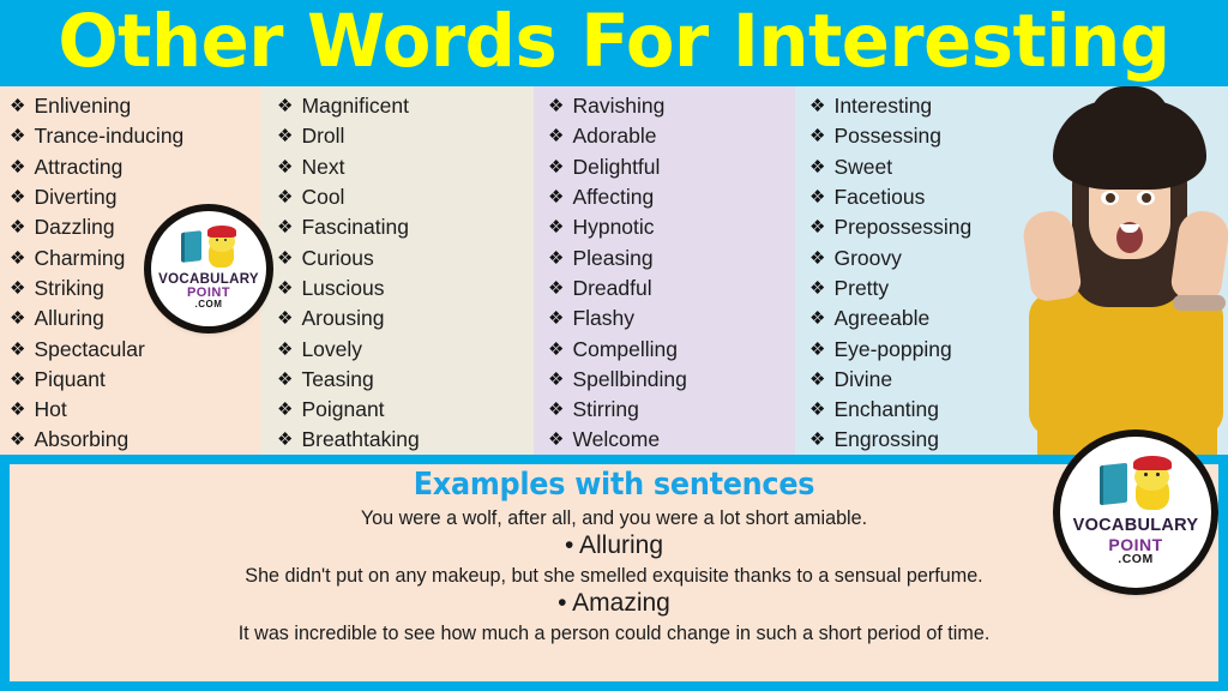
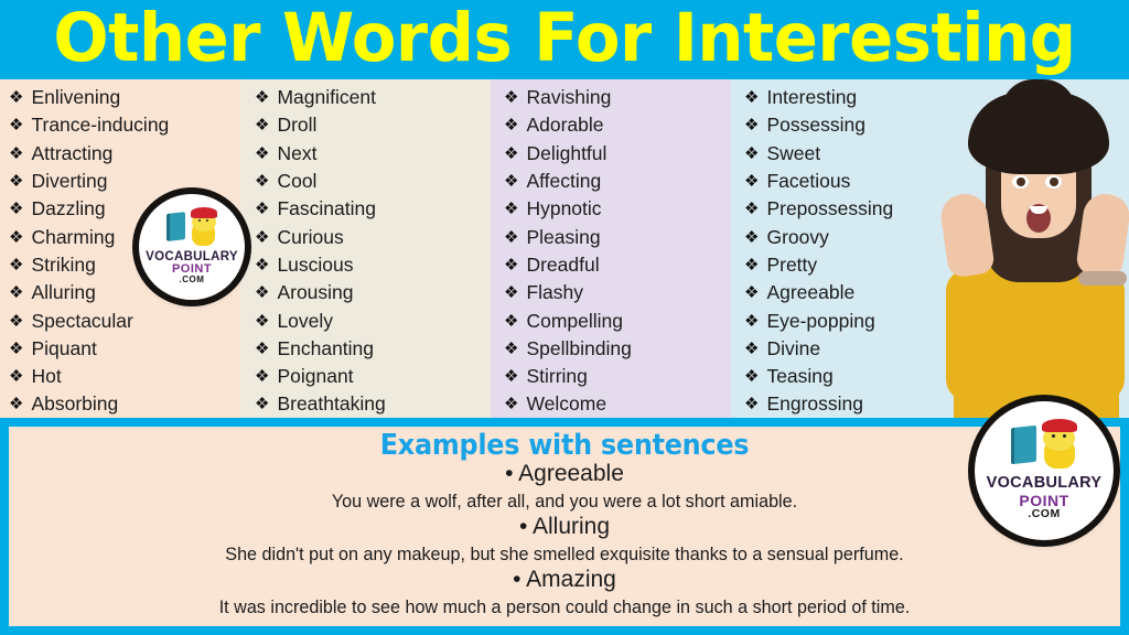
  Other Words For Interesting
  ❖
  Enlivening
  ❖
  Trance-inducing
  ❖
  Attracting
  ❖
  Diverting
  ❖
  Dazzling
  ❖
  Charming
  ❖
  Striking
  ❖
  Alluring
  ❖
  Spectacular
  ❖
  Piquant
  ❖
  Hot
  ❖
  Absorbing
  ❖
  Magnificent
  ❖
  Droll
  ❖
  Next
  ❖
  Cool
  ❖
  Fascinating
  ❖
  Curious
  ❖
  Luscious
  ❖
  Arousing
  ❖
  Lovely
  ❖
- Teasing
+ Enchanting
  ❖
  Poignant
  ❖
  Breathtaking
  ❖
  Ravishing
  ❖
  Adorable
  ❖
  Delightful
  ❖
  Affecting
  ❖
  Hypnotic
  ❖
  Pleasing
  ❖
  Dreadful
  ❖
  Flashy
  ❖
  Compelling
  ❖
  Spellbinding
  ❖
  Stirring
  ❖
  Welcome
  ❖
  Interesting
  ❖
  Possessing
  ❖
  Sweet
  ❖
  Facetious
  ❖
  Prepossessing
  ❖
  Groovy
  ❖
  Pretty
  ❖
  Agreeable
  ❖
  Eye-popping
  ❖
  Divine
  ❖
- Enchanting
+ Teasing
  ❖
  Engrossing
  VOCABULARY
  POINT
  .COM
  Examples with sentences
+ • Agreeable
  You were a wolf, after all, and you were a lot short amiable.
  • Alluring
  She didn't put on any makeup, but she smelled exquisite thanks to a sensual perfume.
  • Amazing
  It was incredible to see how much a person could change in such a short period of time.
  VOCABULARY
  POINT
  .COM
